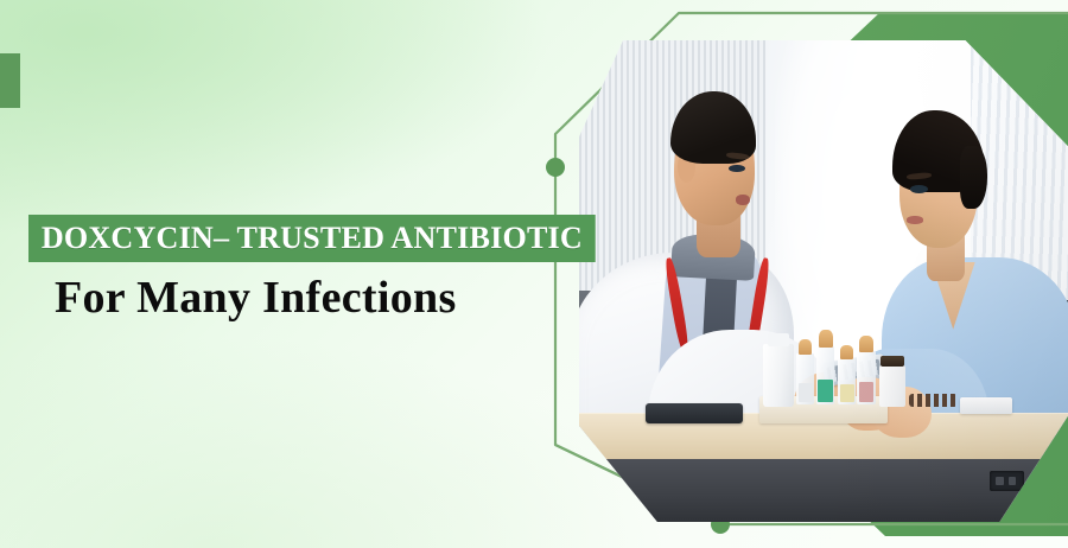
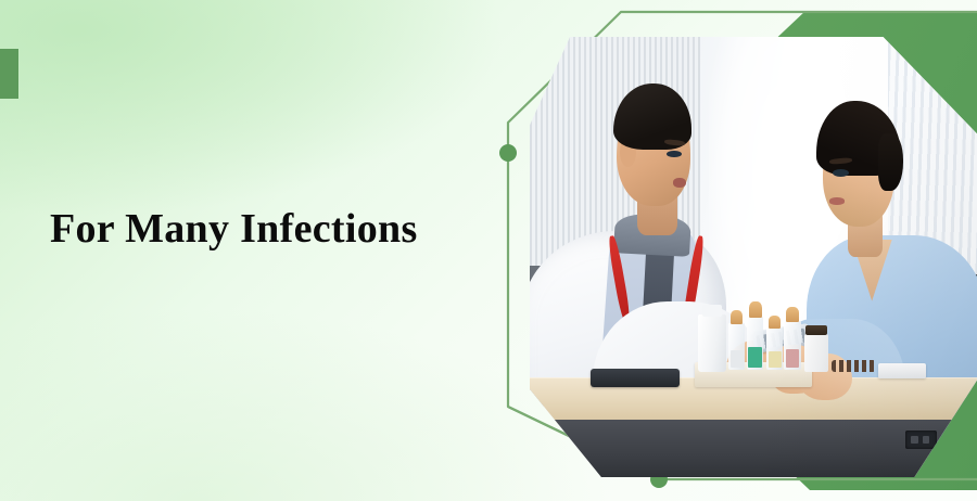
- DOXCYCIN– TRUSTED ANTIBIOTIC
  For Many Infections
